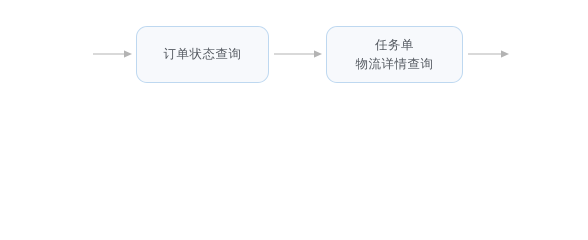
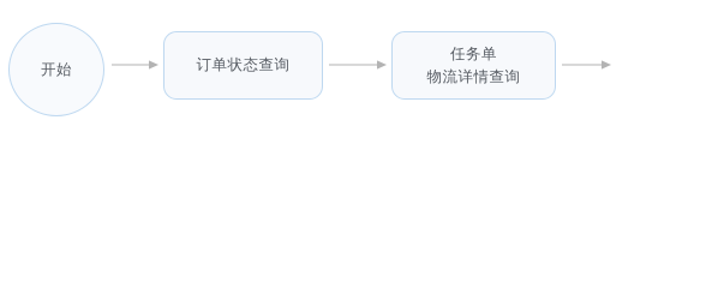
+ 开始
  订单状态查询
  任务单
  物流详情查询
